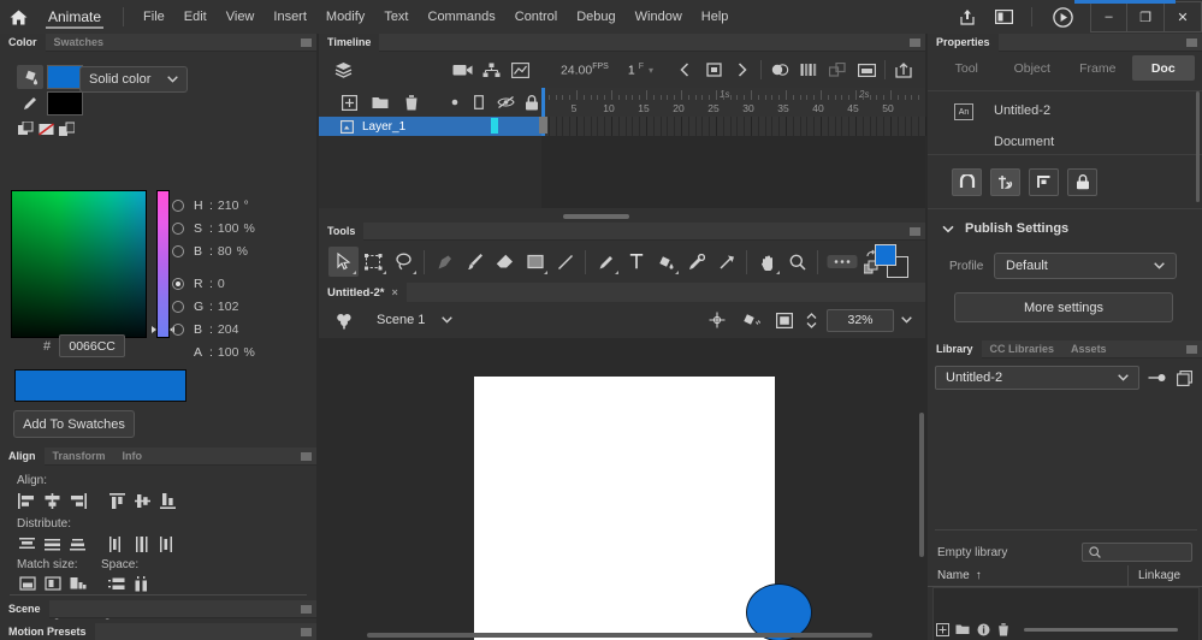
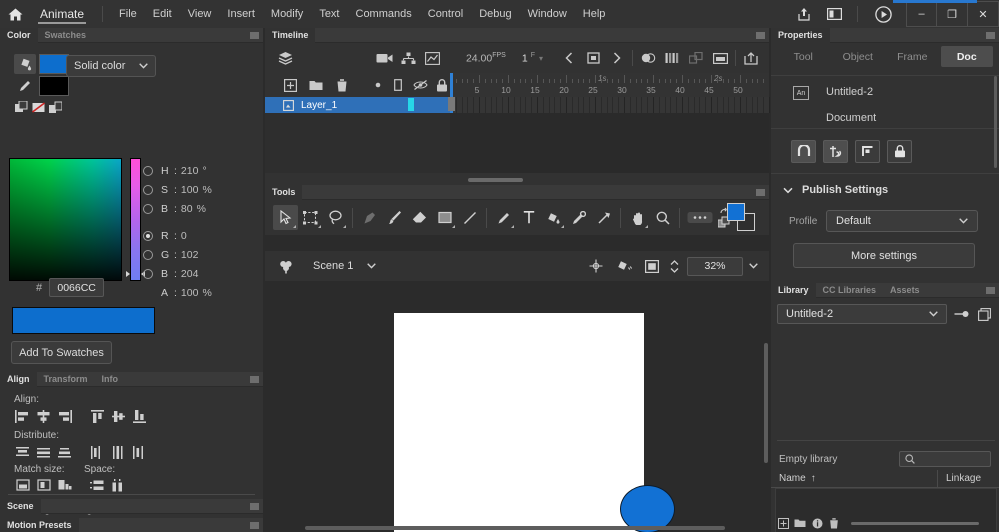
  Animate
  File
  Edit
  View
  Insert
  Modify
  Text
  Commands
  Control
  Debug
  Window
  Help
  –
  ❐
  ✕
  Color
  Swatches
  Solid color
  H
  :
  210
  °
  S
  :
  100
  %
  B
  :
  80
  %
  R
  :
  0
  G
  :
  102
  B
  :
  204
  A
  :
  100
  %
  #
  0066CC
  Add To Swatches
  Align
  Transform
  Info
  Align:
  Distribute:
  Match size:
  Space:
  Scene
  Motion Presets
  Timeline
  ▾
  5
  10
  15
  20
  25
  30
  35
  40
  45
  50
  Layer_1
  Tools
- Untitled-2*
- ×
  Scene 1
  32%
  Properties
  Tool
  Object
  Frame
  Doc
  Untitled-2
  Document
  Publish Settings
  Profile
  Default
  More settings
  Library
  CC Libraries
  Assets
  Untitled-2
  Empty library
  Name
  ↑
  Linkage
